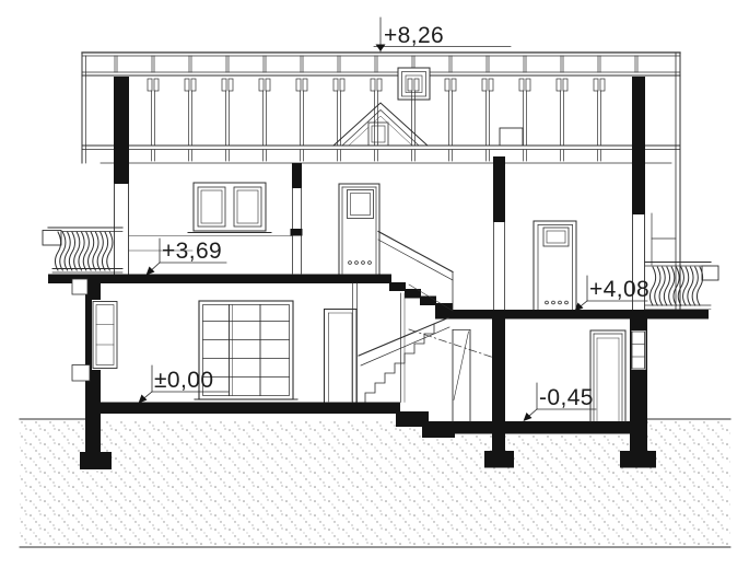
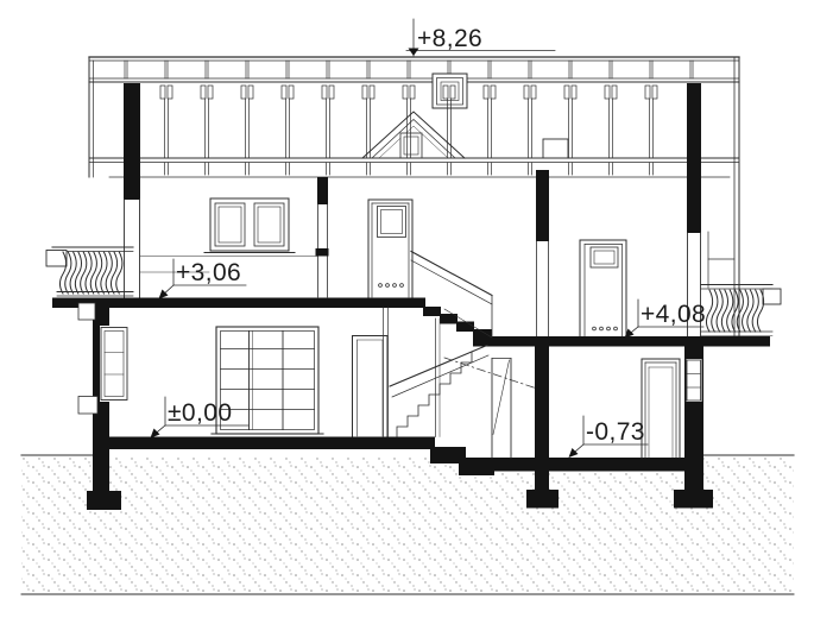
  +8,26
- +3,69
+ +3,06
  +4,08
  ±0,00
- -0,45
+ -0,73
